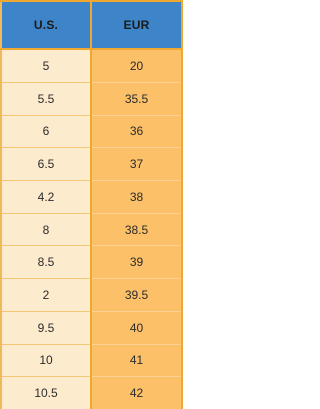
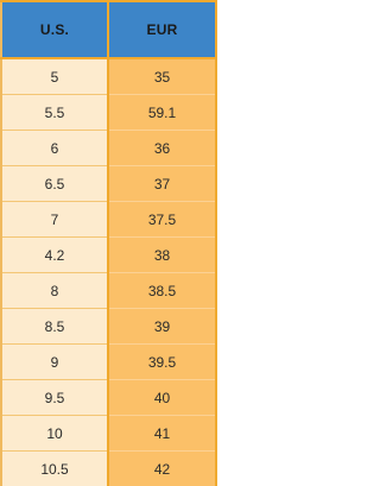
  U.S.	EUR
- 5	20
+ 5	35
- 5.5	35.5
+ 5.5	59.1
  6	36
  6.5	37
+ 7	37.5
  4.2	38
  8	38.5
  8.5	39
- 2	39.5
+ 9	39.5
  9.5	40
  10	41
  10.5	42
